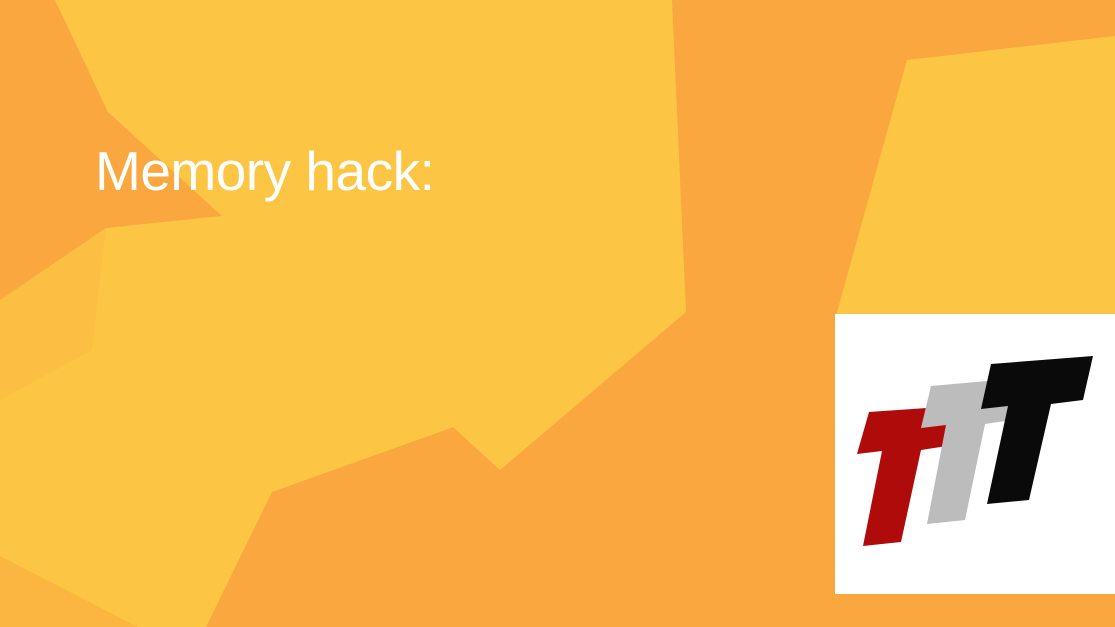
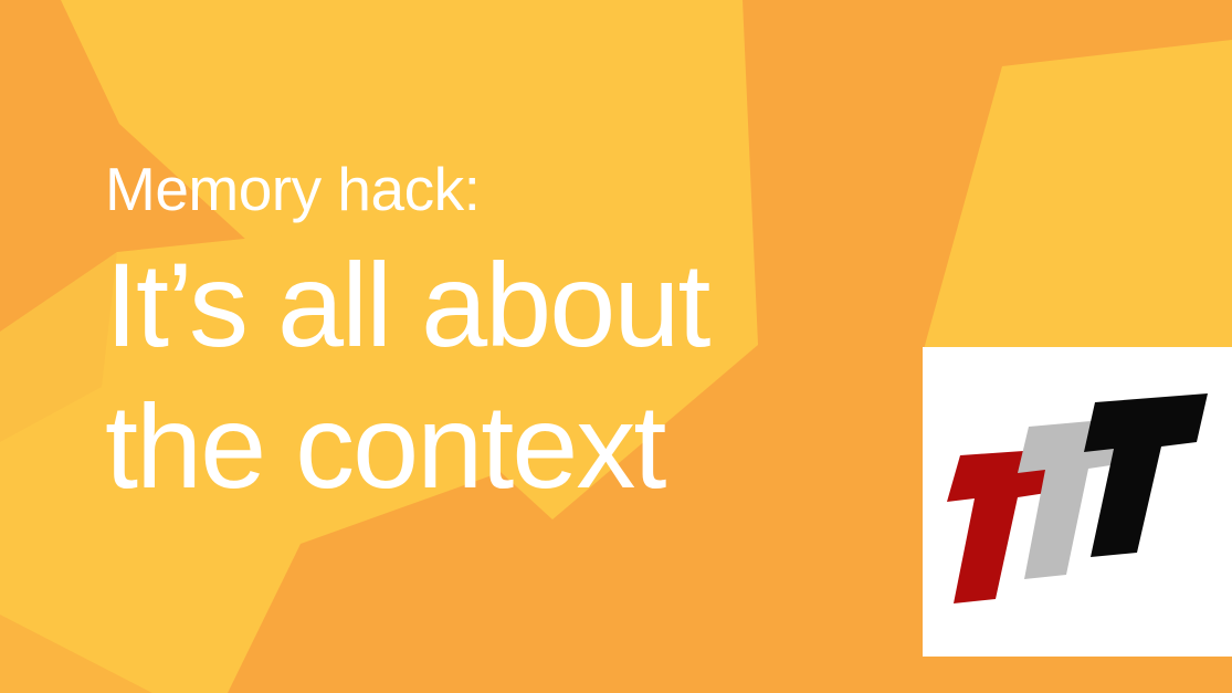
  Memory hack:
+ It’s all about
+ the context
